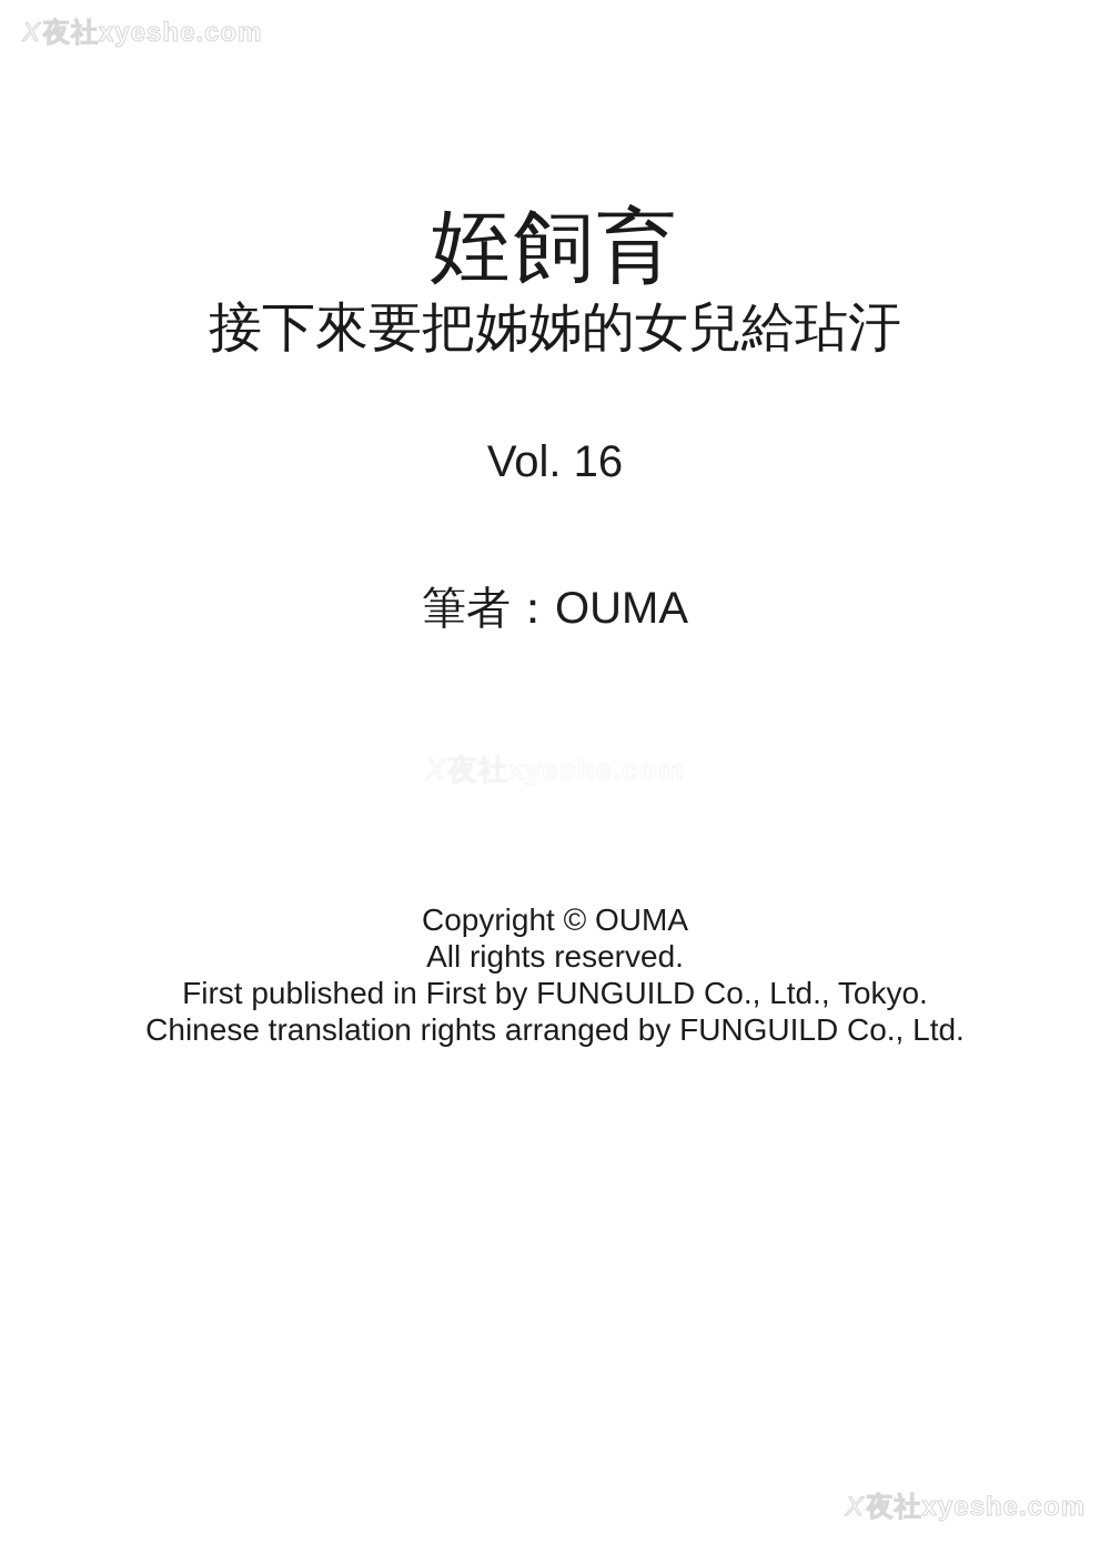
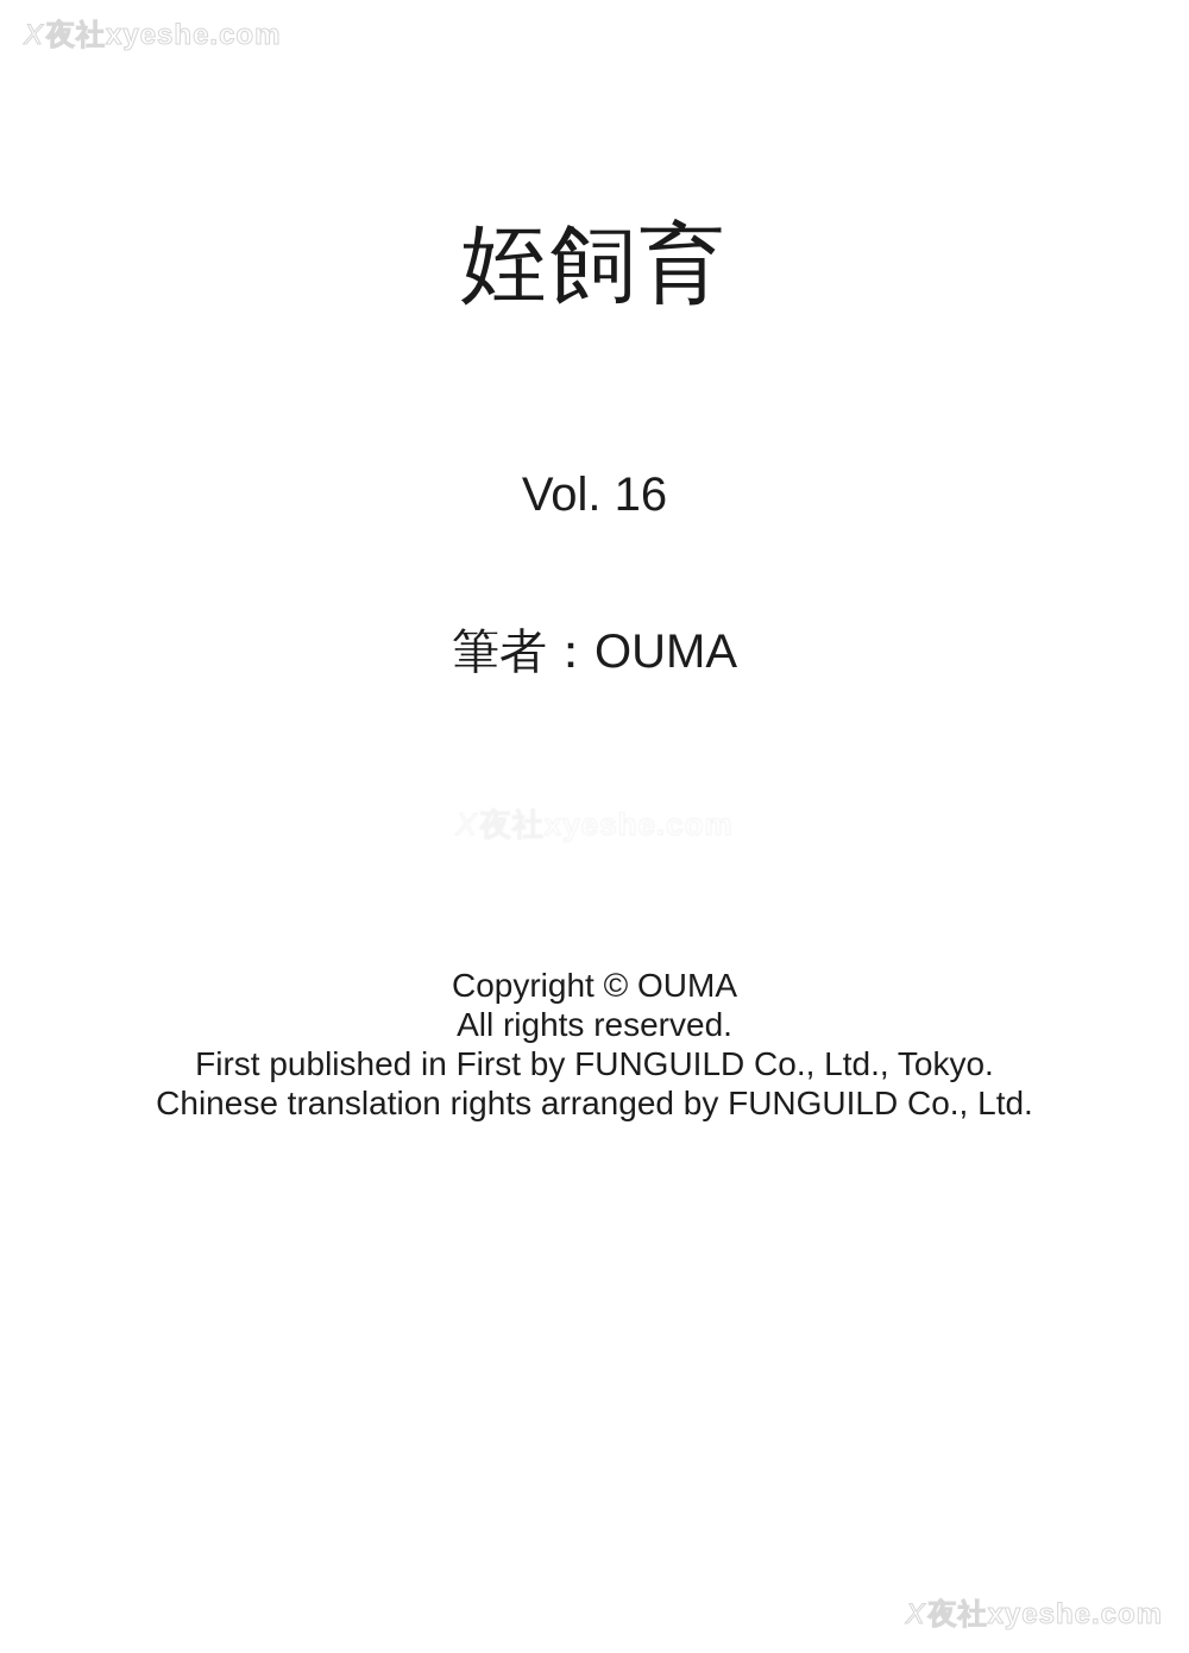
  X夜社xyeshe.com
  姪飼育
- 接下來要把姊姊的女兒給玷汙
  Vol. 16
  筆者：OUMA
  Copyright © OUMA
  All rights reserved.
  First published in First by FUNGUILD Co., Ltd., Tokyo.
  Chinese translation rights arranged by FUNGUILD Co., Ltd.
  X夜社xyeshe.com
